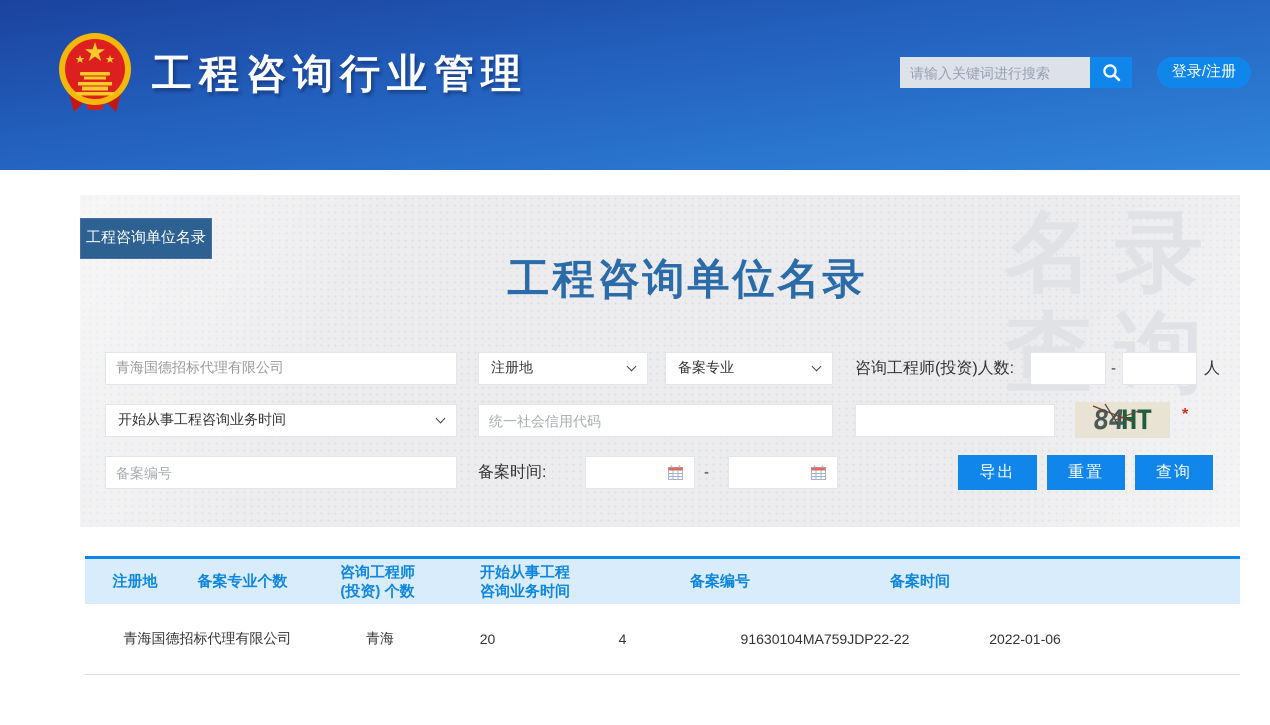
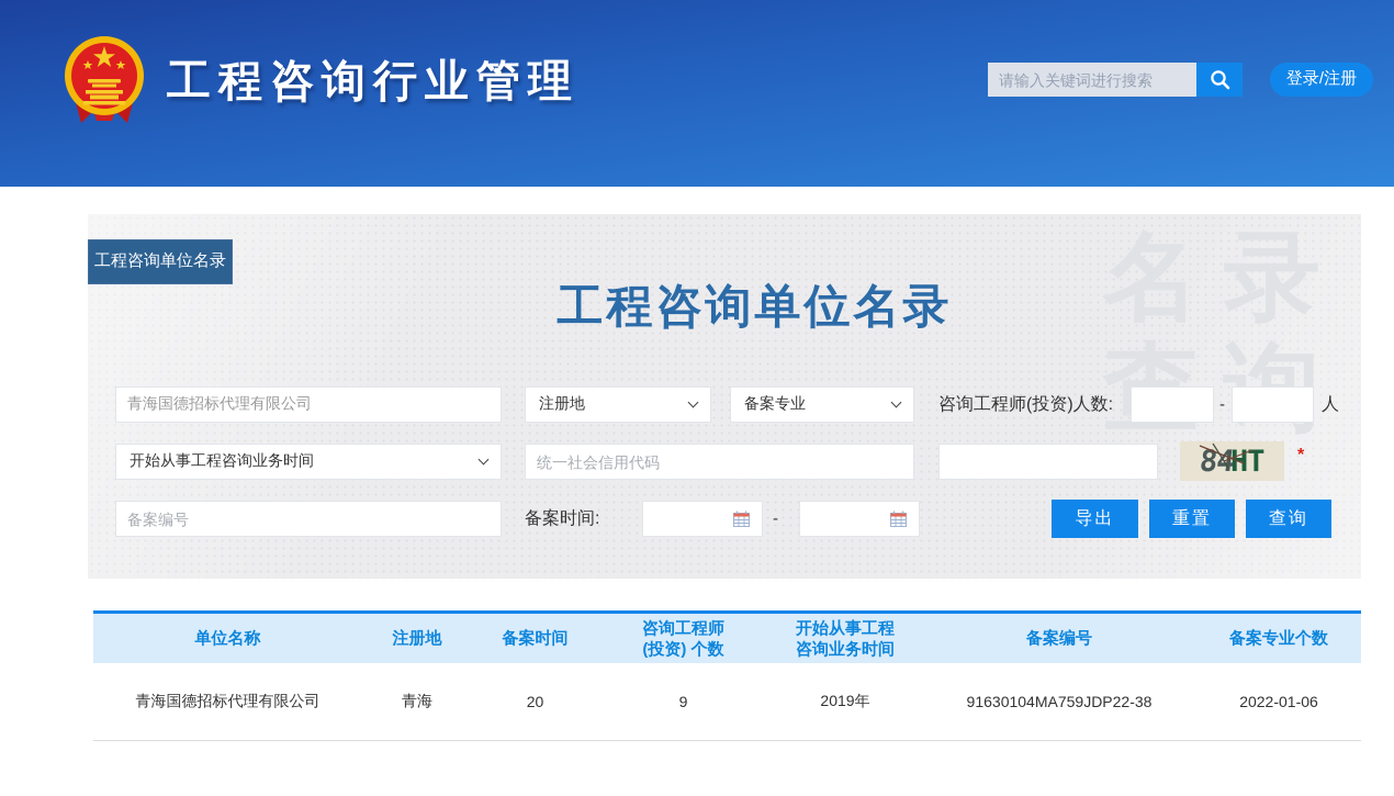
  工程咨询行业管理
  请输入关键词进行搜索
  登录/注册
  工程咨询单位名录
  工程咨询单位名录
  青海国德招标代理有限公司
  注册地
  备案专业
  咨询工程师(投资)人数:
  -
  人
  开始从事工程咨询业务时间
  统一社会信用代码
  *
  备案编号
  备案时间:
  -
  导出
  重置
  查询
+ 单位名称
  注册地
- 备案专业个数
+ 备案时间
  咨询工程师
  (投资) 个数
  开始从事工程
  咨询业务时间
  备案编号
- 备案时间
+ 备案专业个数
  青海国德招标代理有限公司
  青海
  20
- 4
+ 9
+ 2019年
- 91630104MA759JDP22-22
+ 91630104MA759JDP22-38
  2022-01-06
